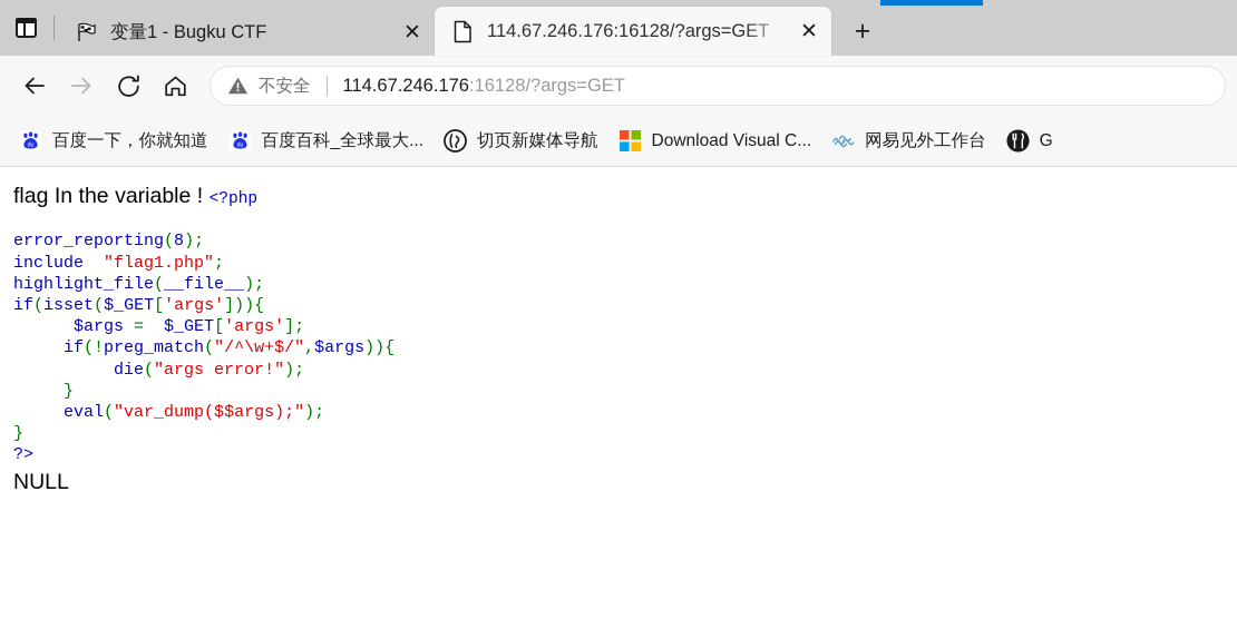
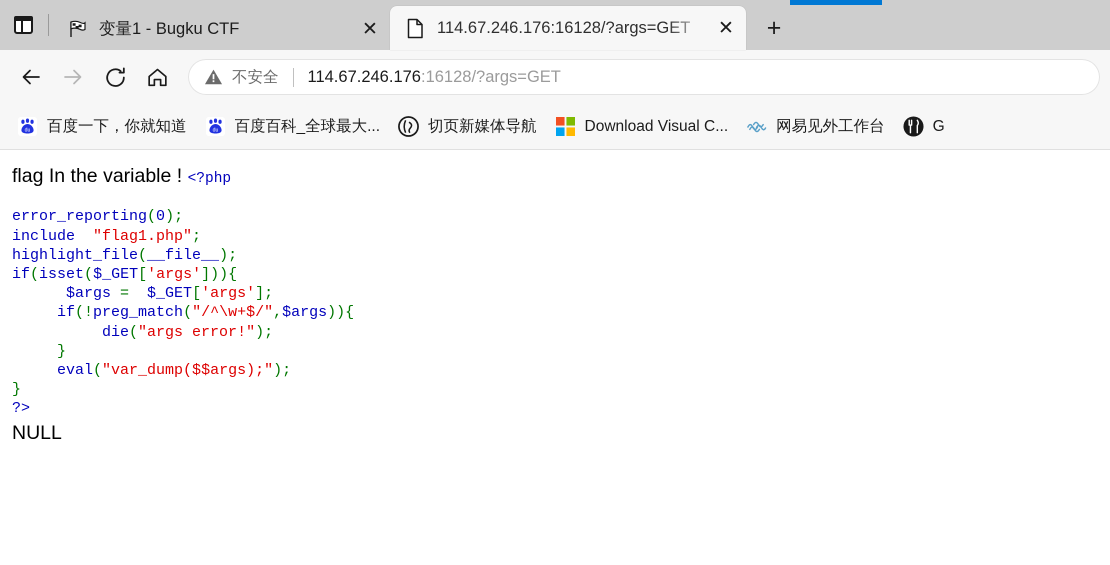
  变量1 - Bugku CTF
  ✕
  114.67.246.176:16128/?args=GET
  ✕
  +
  不安全
  114.67.246.176:16128/?args=GET
  百度一下，你就知道
  百度百科_全球最大...
  切页新媒体导航
  Download Visual C...
  网易见外工作台
  G
  flag In the variable ! <?php
- error_reporting(8);
+ error_reporting(0);
  include "flag1.php";
  highlight_file(__file__);
  if(isset($_GET['args'])){
  $args = $_GET['args'];
  if(!preg_match("/^\w+$/",$args)){
  die("args error!");
  }
  eval("var_dump($$args);");
  }
  ?>
  NULL
